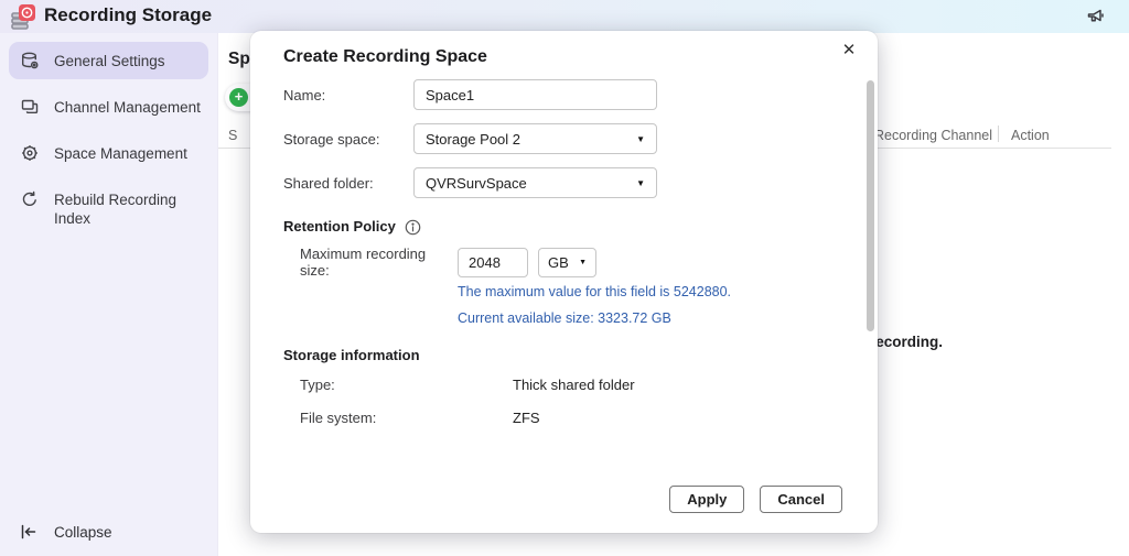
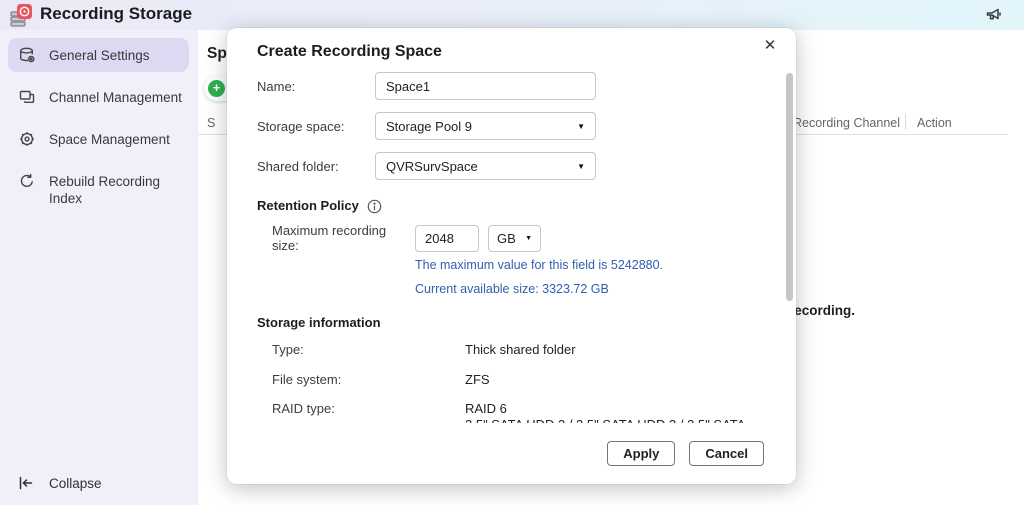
  Recording Storage
  General Settings
  Channel Management
  Space Management
  Rebuild Recording Index
  Collapse
  Sp
  +
  S
  Recording Channel
  Action
  ecording.
  ✕
  Create Recording Space
  Name:
  Space1
  Storage space:
- Storage Pool 2
+ Storage Pool 9
  ▼
  Shared folder:
  QVRSurvSpace
  ▼
  Retention Policy
  Maximum recording size:
  2048
  GB
  The maximum value for this field is 5242880.
  Current available size: 3323.72 GB
  Storage information
  Type:
  Thick shared folder
  File system:
  ZFS
+ RAID type:
+ RAID 6
  Apply
  Cancel
